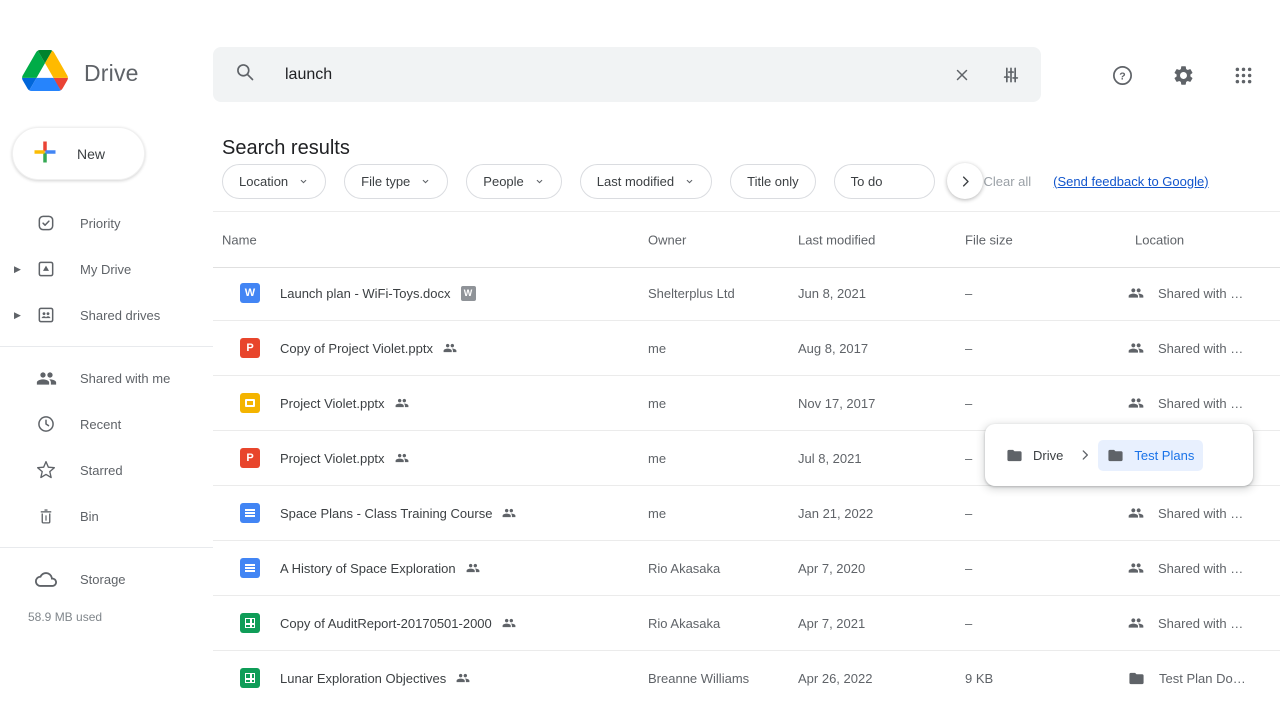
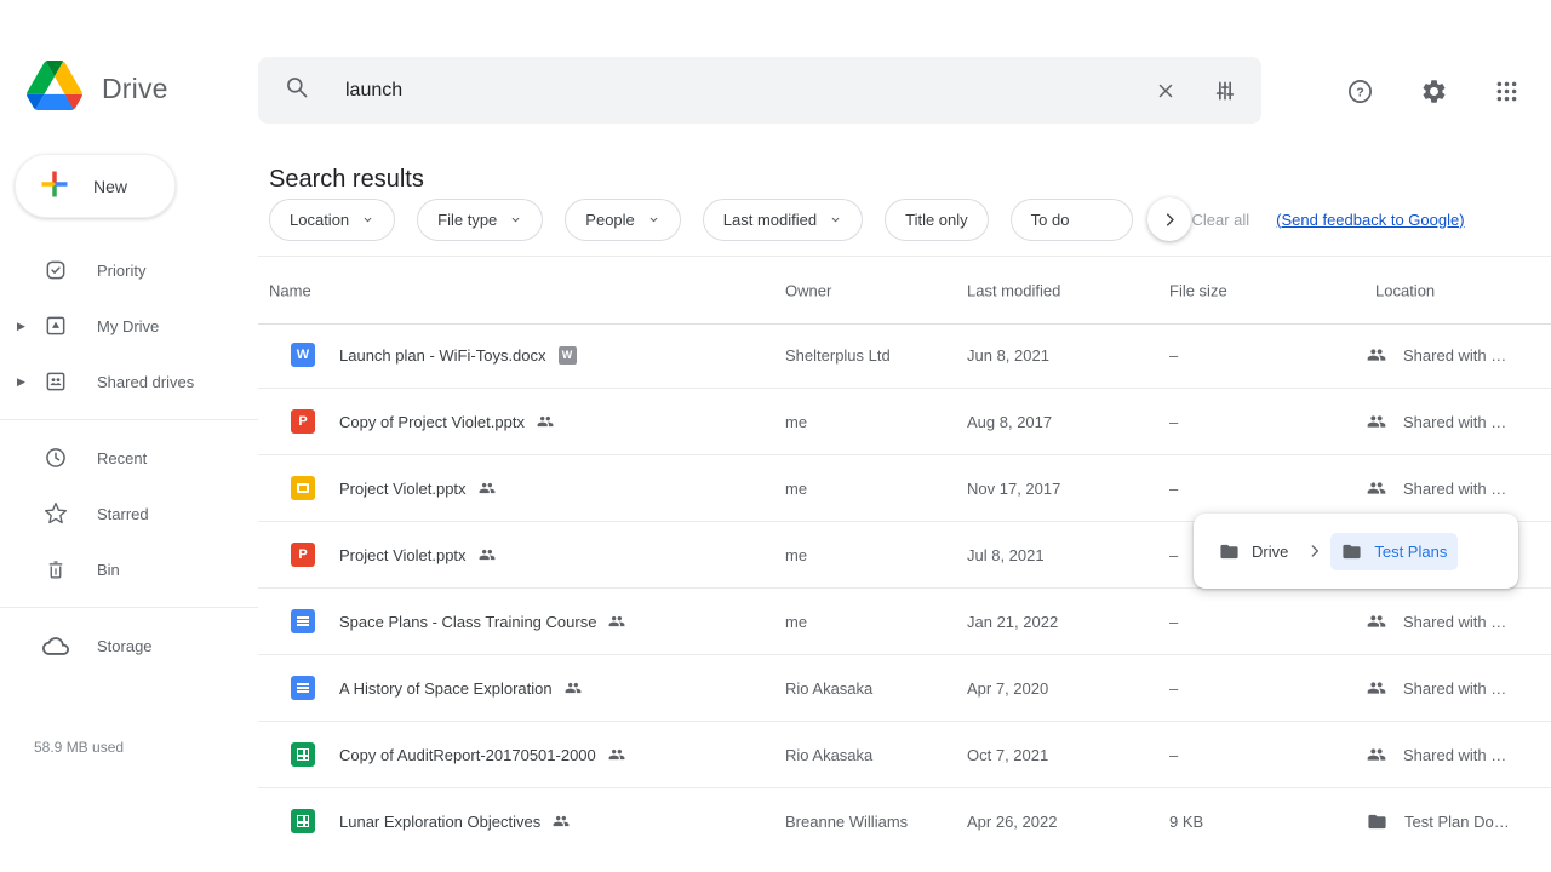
  Drive
  launch
  ?
  New
  Priority
  ▶
  My Drive
  ▶
  Shared drives
- Shared with me
  Recent
  Starred
  Bin
  Storage
  58.9 MB used
  Search results
  Location
  File type
  People
  Last modified
  Title only
  To do
  Clear all
  (Send feedback to Google)
  Name
  Owner
  Last modified
  File size
  Location
  Launch plan - WiFi-Toys.docx
  W
  Shelterplus Ltd
  Jun 8, 2021
  –
  Shared with …
  Copy of Project Violet.pptx
  me
  Aug 8, 2017
  –
  Shared with …
  Project Violet.pptx
  me
  Nov 17, 2017
  –
  Shared with …
  Project Violet.pptx
  me
  Jul 8, 2021
  –
  Space Plans - Class Training Course
  me
  Jan 21, 2022
  –
  Shared with …
  A History of Space Exploration
  Rio Akasaka
  Apr 7, 2020
  –
  Shared with …
  Copy of AuditReport-20170501-2000
  Rio Akasaka
- Apr 7, 2021
+ Oct 7, 2021
  –
  Shared with …
  Lunar Exploration Objectives
  Breanne Williams
  Apr 26, 2022
  9 KB
  Test Plan Do…
  Drive
  Test Plans
